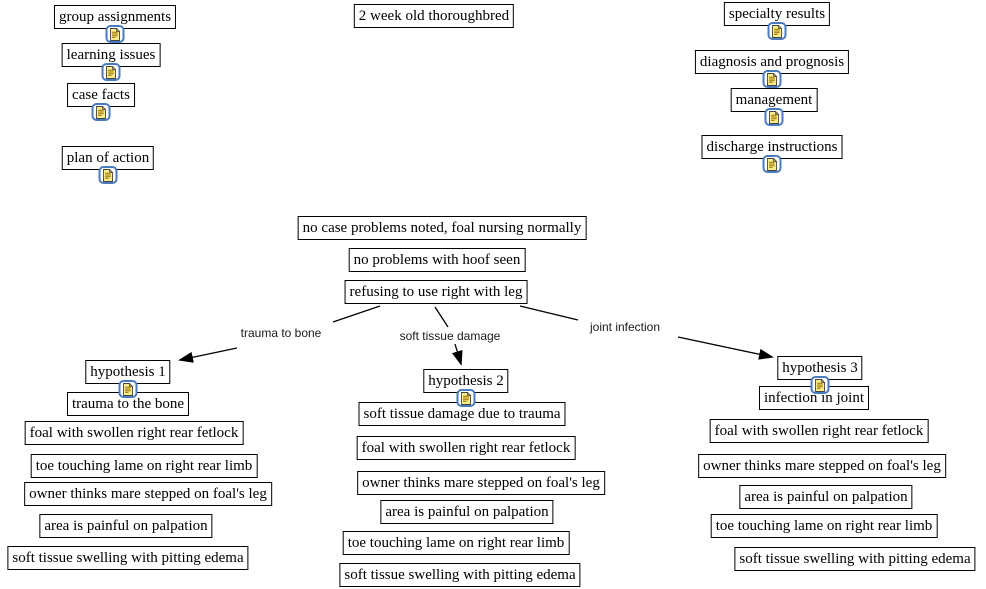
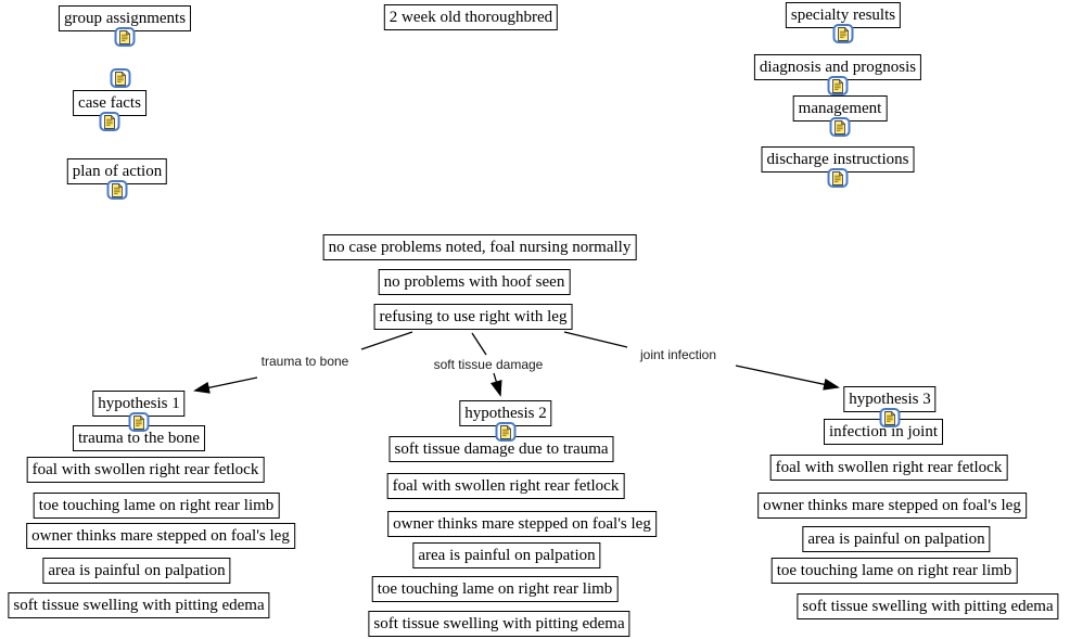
  group assignments
- learning issues
  case facts
  plan of action
  2 week old thoroughbred
  specialty results
  diagnosis and prognosis
  management
  discharge instructions
  no case problems noted, foal nursing normally
  no problems with hoof seen
  refusing to use right with leg
  hypothesis 1
  trauma to the bone
  foal with swollen right rear fetlock
  toe touching lame on right rear limb
  owner thinks mare stepped on foal's leg
  area is painful on palpation
  soft tissue swelling with pitting edema
  hypothesis 2
  soft tissue damage due to trauma
  foal with swollen right rear fetlock
  owner thinks mare stepped on foal's leg
  area is painful on palpation
  toe touching lame on right rear limb
  soft tissue swelling with pitting edema
  hypothesis 3
  infection in joint
  foal with swollen right rear fetlock
  owner thinks mare stepped on foal's leg
  area is painful on palpation
  toe touching lame on right rear limb
  soft tissue swelling with pitting edema
  trauma to bone
  soft tissue damage
  joint infection
